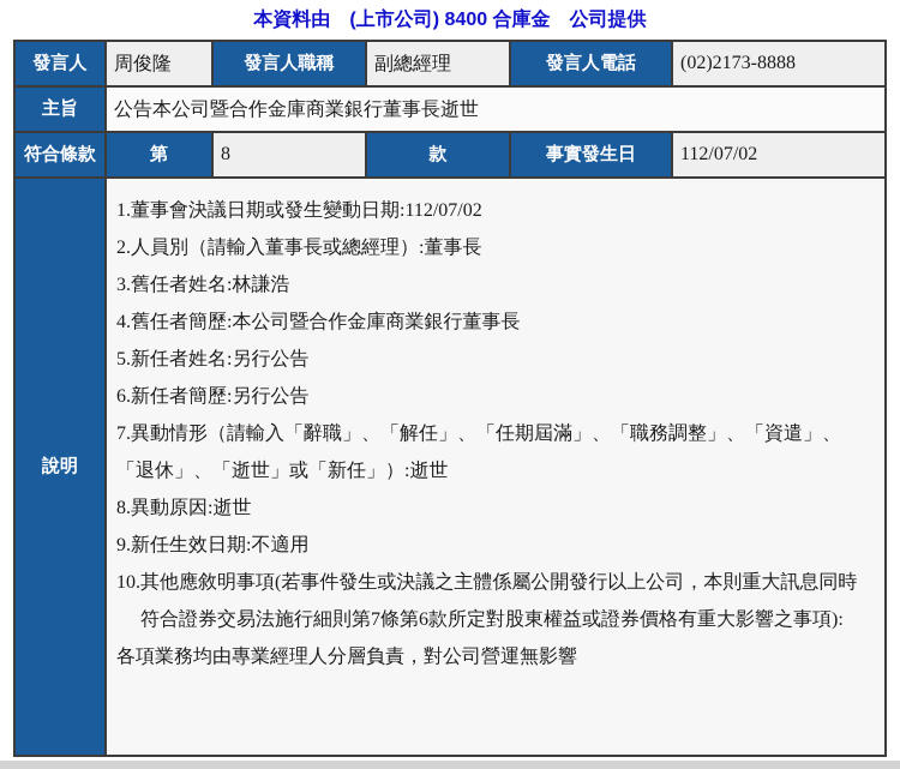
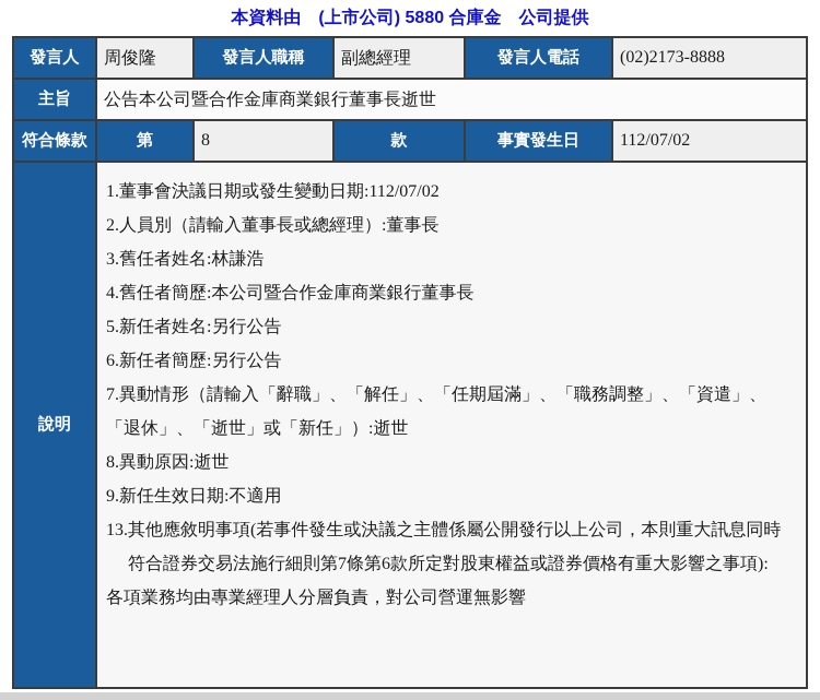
- 本資料由 (上市公司) 8400 合庫金 公司提供
+ 本資料由 (上市公司) 5880 合庫金 公司提供
  發言人	周俊隆	發言人職稱	副總經理	發言人電話	(02)2173-8888
  主旨	公告本公司暨合作金庫商業銀行董事長逝世
  符合條款	第	8	款	事實發生日	112/07/02
- 說明	1.董事會決議日期或發生變動日期:112/07/02 2.人員別（請輸入董事長或總經理）:董事長 3.舊任者姓名:林謙浩 4.舊任者簡歷:本公司暨合作金庫商業銀行董事長 5.新任者姓名:另行公告 6.新任者簡歷:另行公告 7.異動情形（請輸入「辭職」、「解任」、「任期屆滿」、「職務調整」、「資遣」、 「退休」、「逝世」或「新任」）:逝世 8.異動原因:逝世 9.新任生效日期:不適用 10.其他應敘明事項(若事件發生或決議之主體係屬公開發行以上公司，本則重大訊息同時 符合證券交易法施行細則第7條第6款所定對股東權益或證券價格有重大影響之事項): 各項業務均由專業經理人分層負責，對公司營運無影響
+ 說明	1.董事會決議日期或發生變動日期:112/07/02 2.人員別（請輸入董事長或總經理）:董事長 3.舊任者姓名:林謙浩 4.舊任者簡歷:本公司暨合作金庫商業銀行董事長 5.新任者姓名:另行公告 6.新任者簡歷:另行公告 7.異動情形（請輸入「辭職」、「解任」、「任期屆滿」、「職務調整」、「資遣」、 「退休」、「逝世」或「新任」）:逝世 8.異動原因:逝世 9.新任生效日期:不適用 13.其他應敘明事項(若事件發生或決議之主體係屬公開發行以上公司，本則重大訊息同時 符合證券交易法施行細則第7條第6款所定對股東權益或證券價格有重大影響之事項): 各項業務均由專業經理人分層負責，對公司營運無影響
